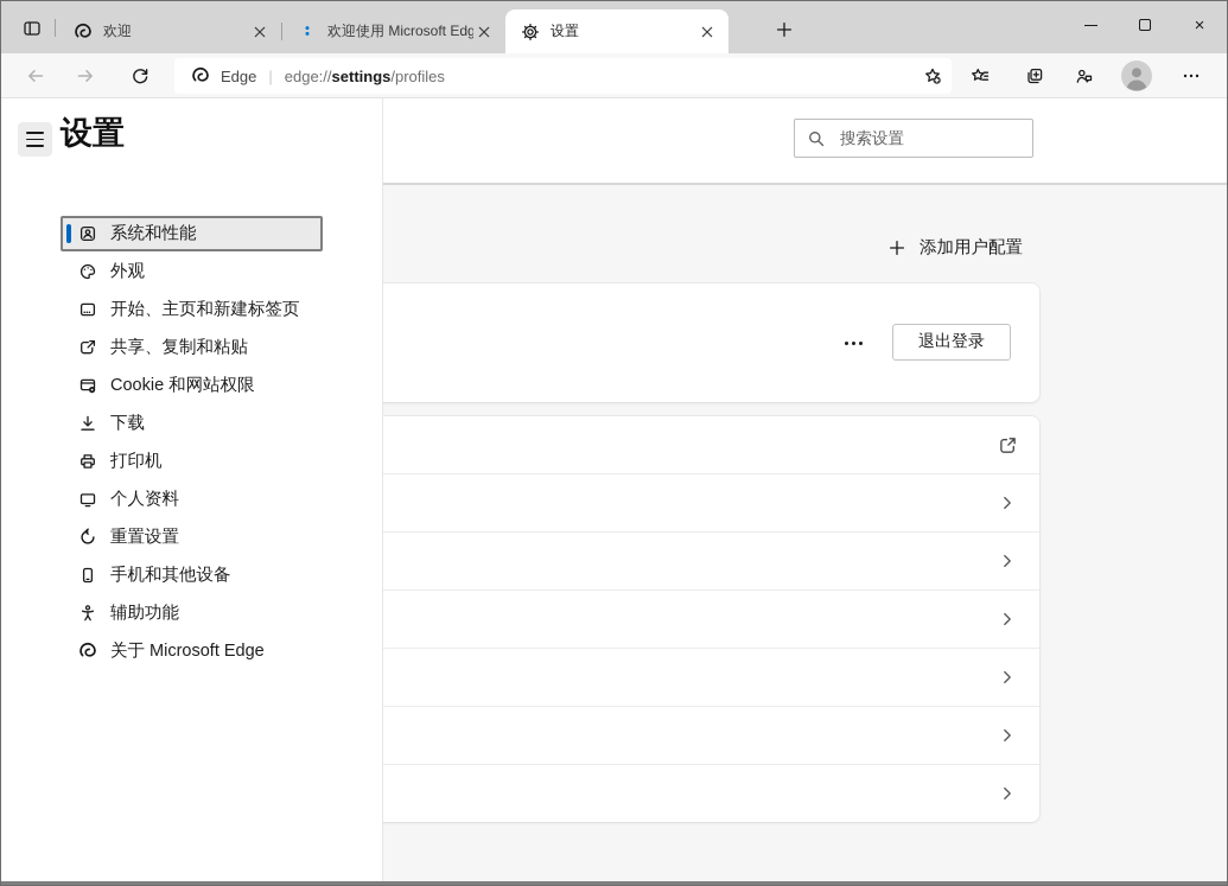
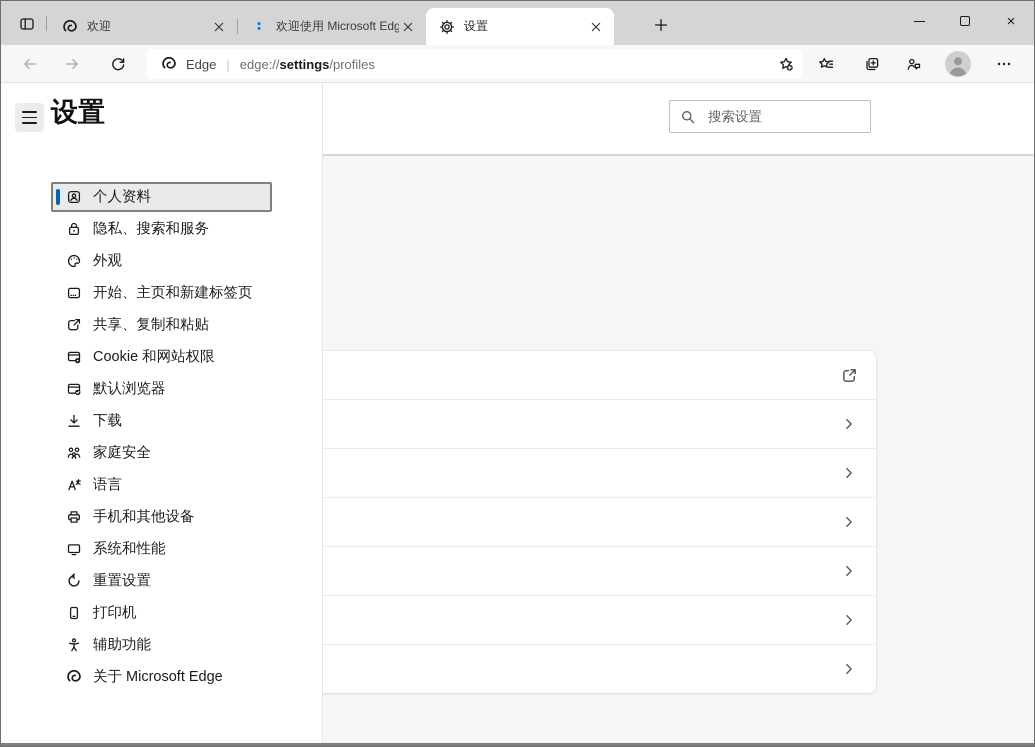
  欢迎
  欢迎使用 Microsoft Edg
  设置
  ×
  Edge
  |
  edge://settings/profiles
  搜索设置
- 添加用户配置
- 退出登录
  设置
- 系统和性能
+ 个人资料
+ 隐私、搜索和服务
  外观
  开始、主页和新建标签页
  共享、复制和粘贴
  Cookie 和网站权限
+ 默认浏览器
  下载
+ 家庭安全
+ 语言
- 打印机
+ 手机和其他设备
- 个人资料
+ 系统和性能
  重置设置
- 手机和其他设备
+ 打印机
  辅助功能
  关于 Microsoft Edge
